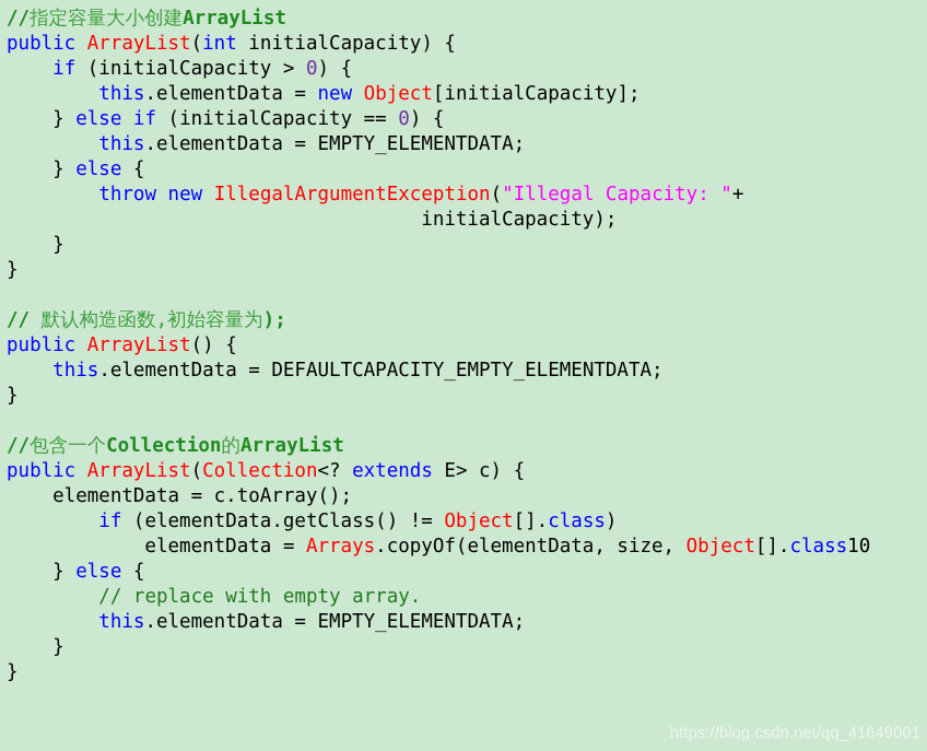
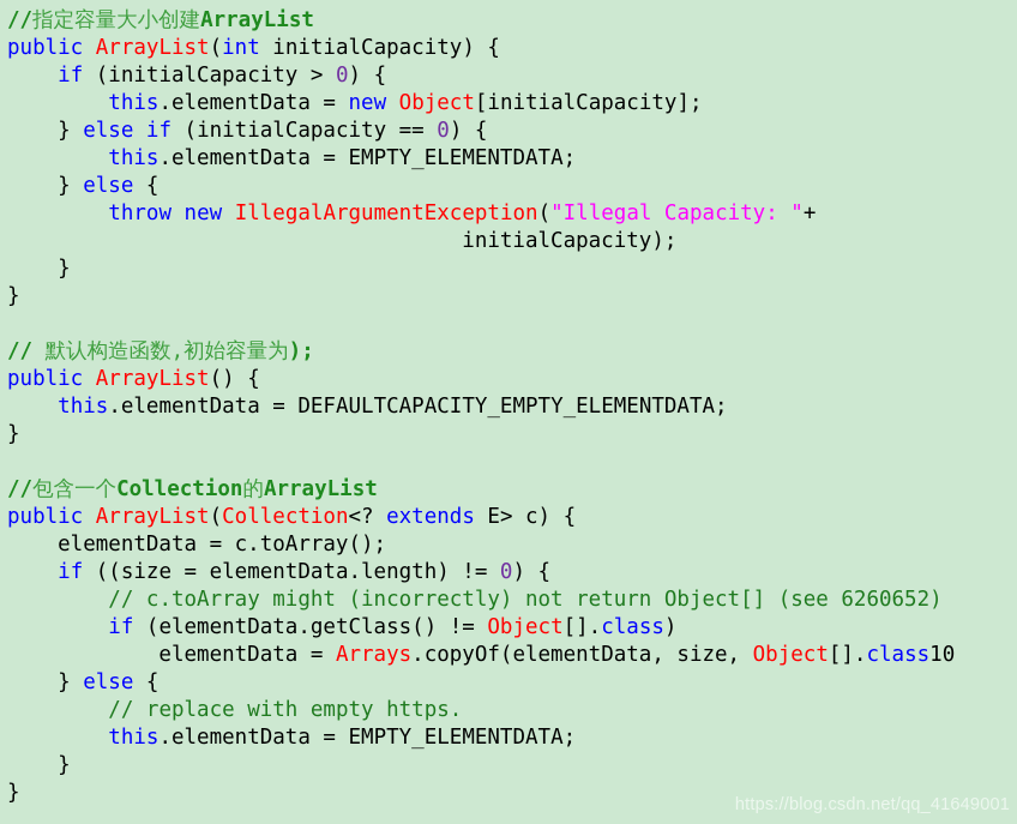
  //指定容量大小创建ArrayList
  public ArrayList(int initialCapacity) {
  if (initialCapacity > 0) {
  this.elementData = new Object[initialCapacity];
  } else if (initialCapacity == 0) {
  this.elementData = EMPTY_ELEMENTDATA;
  } else {
  throw new IllegalArgumentException("Illegal Capacity: "+
  initialCapacity);
  }
  }
  // 默认构造函数,初始容量为);
  public ArrayList() {
  this.elementData = DEFAULTCAPACITY_EMPTY_ELEMENTDATA;
  }
  //包含一个Collection的ArrayList
  public ArrayList(Collection<? extends E> c) {
  elementData = c.toArray();
+ if ((size = elementData.length) != 0) {
+ // c.toArray might (incorrectly) not return Object[] (see 6260652)
  if (elementData.getClass() != Object[].class)
  elementData = Arrays.copyOf(elementData, size, Object[].class10
  } else {
- // replace with empty array.
+ // replace with empty https.
  this.elementData = EMPTY_ELEMENTDATA;
  }
  }
  https://blog.csdn.net/qq_41649001
